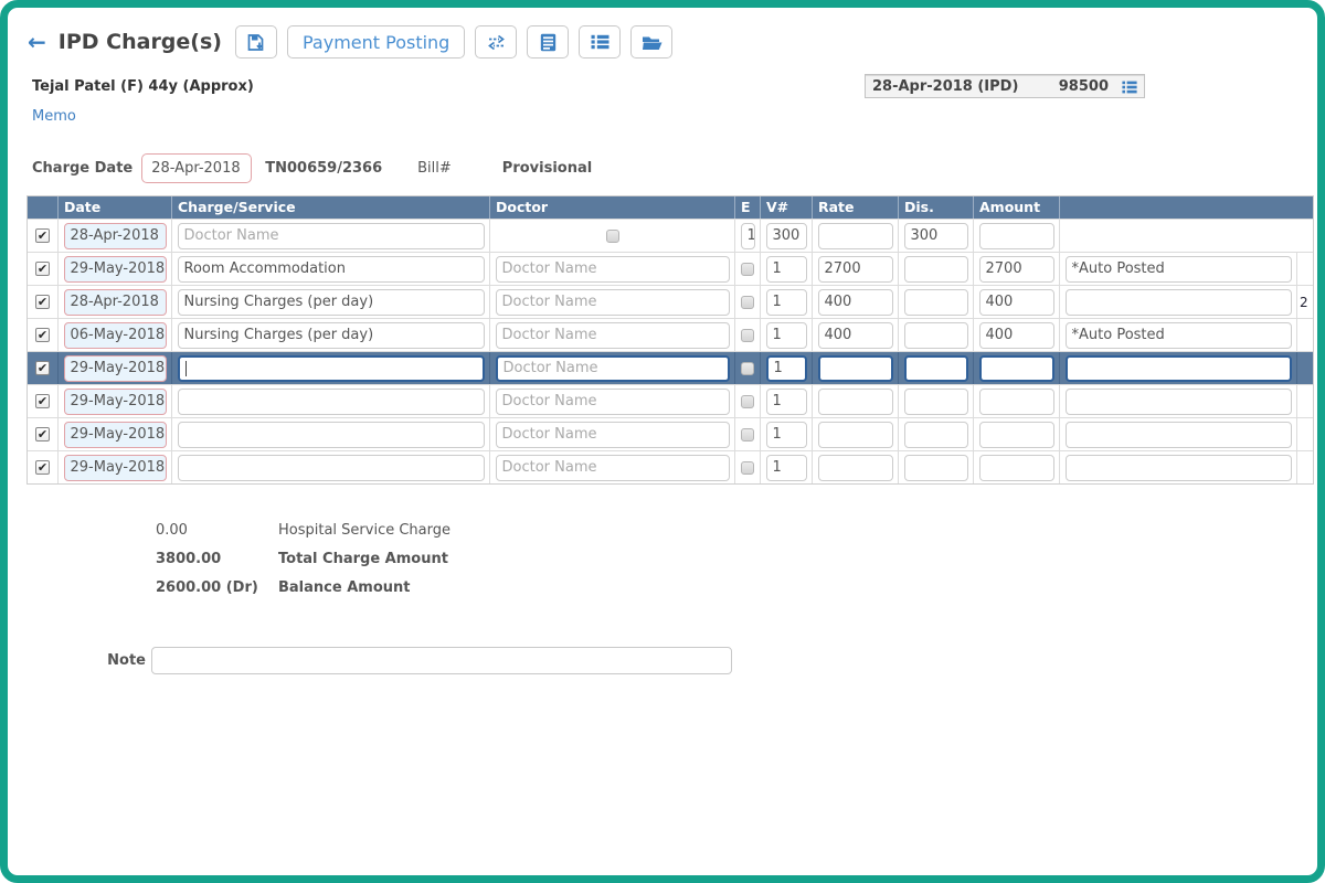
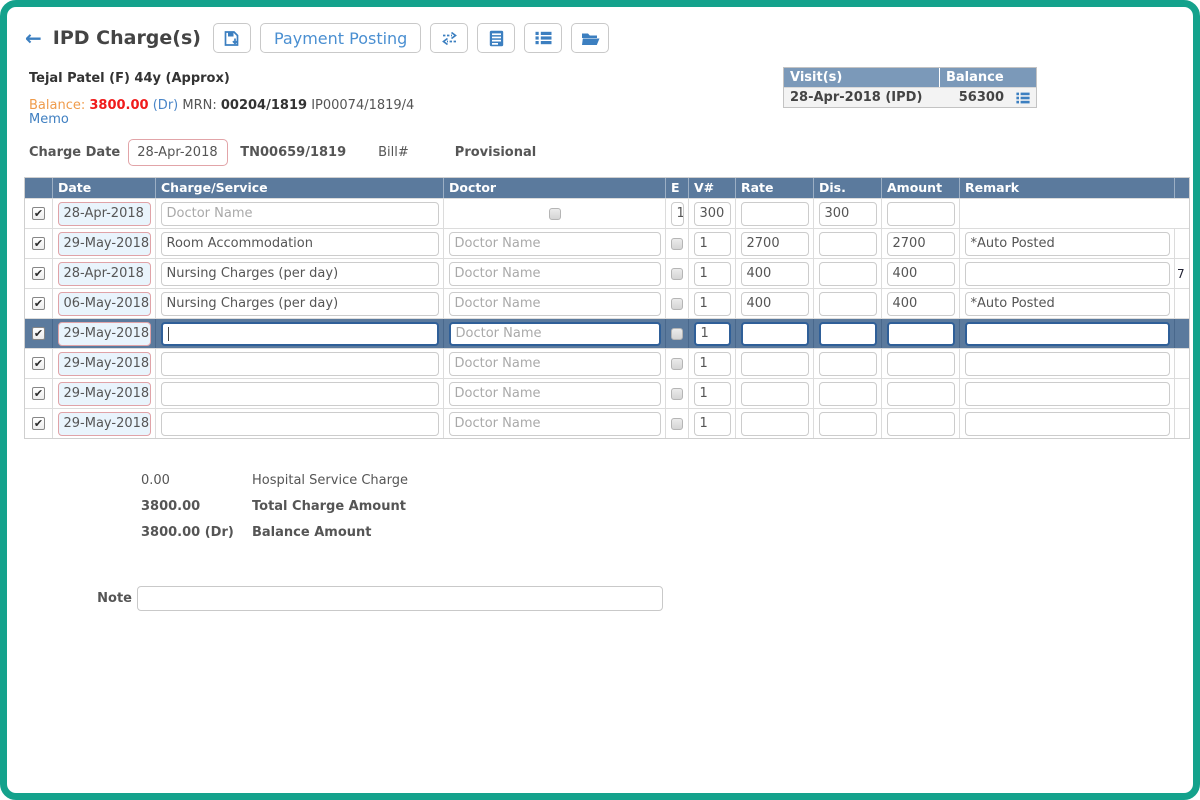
  ←
  IPD Charge(s)
  Payment Posting
  Tejal Patel (F) 44y (Approx)
+ Balance: 3800.00 (Dr) MRN: 00204/1819 IP00074/1819/4
  Memo
+ Visit(s)
+ Balance
  28-Apr-2018 (IPD)
- 98500
+ 56300
  Charge Date
  28-Apr-2018
- TN00659/2366
+ TN00659/1819
  Bill#
  Provisional
  Date
  Charge/Service
  Doctor
  E
  V#
  Rate
  Dis.
  Amount
+ Remark
  ✔
  28-Apr-2018
  Doctor Name
  1
  300
  300
  ✔
  29-May-2018
  Room Accommodation
  Doctor Name
  1
  2700
  2700
  *Auto Posted
  ✔
  28-Apr-2018
  Nursing Charges (per day)
  Doctor Name
  1
  400
  400
- 2
+ 7
  ✔
  06-May-2018
  Nursing Charges (per day)
  Doctor Name
  1
  400
  400
  *Auto Posted
  ✔
  29-May-2018
  Doctor Name
  1
  ✔
  29-May-2018
  Doctor Name
  1
  ✔
  29-May-2018
  Doctor Name
  1
  ✔
  29-May-2018
  Doctor Name
  1
  0.00
  Hospital Service Charge
  3800.00
  Total Charge Amount
- 2600.00 (Dr)
+ 3800.00 (Dr)
  Balance Amount
  Note
